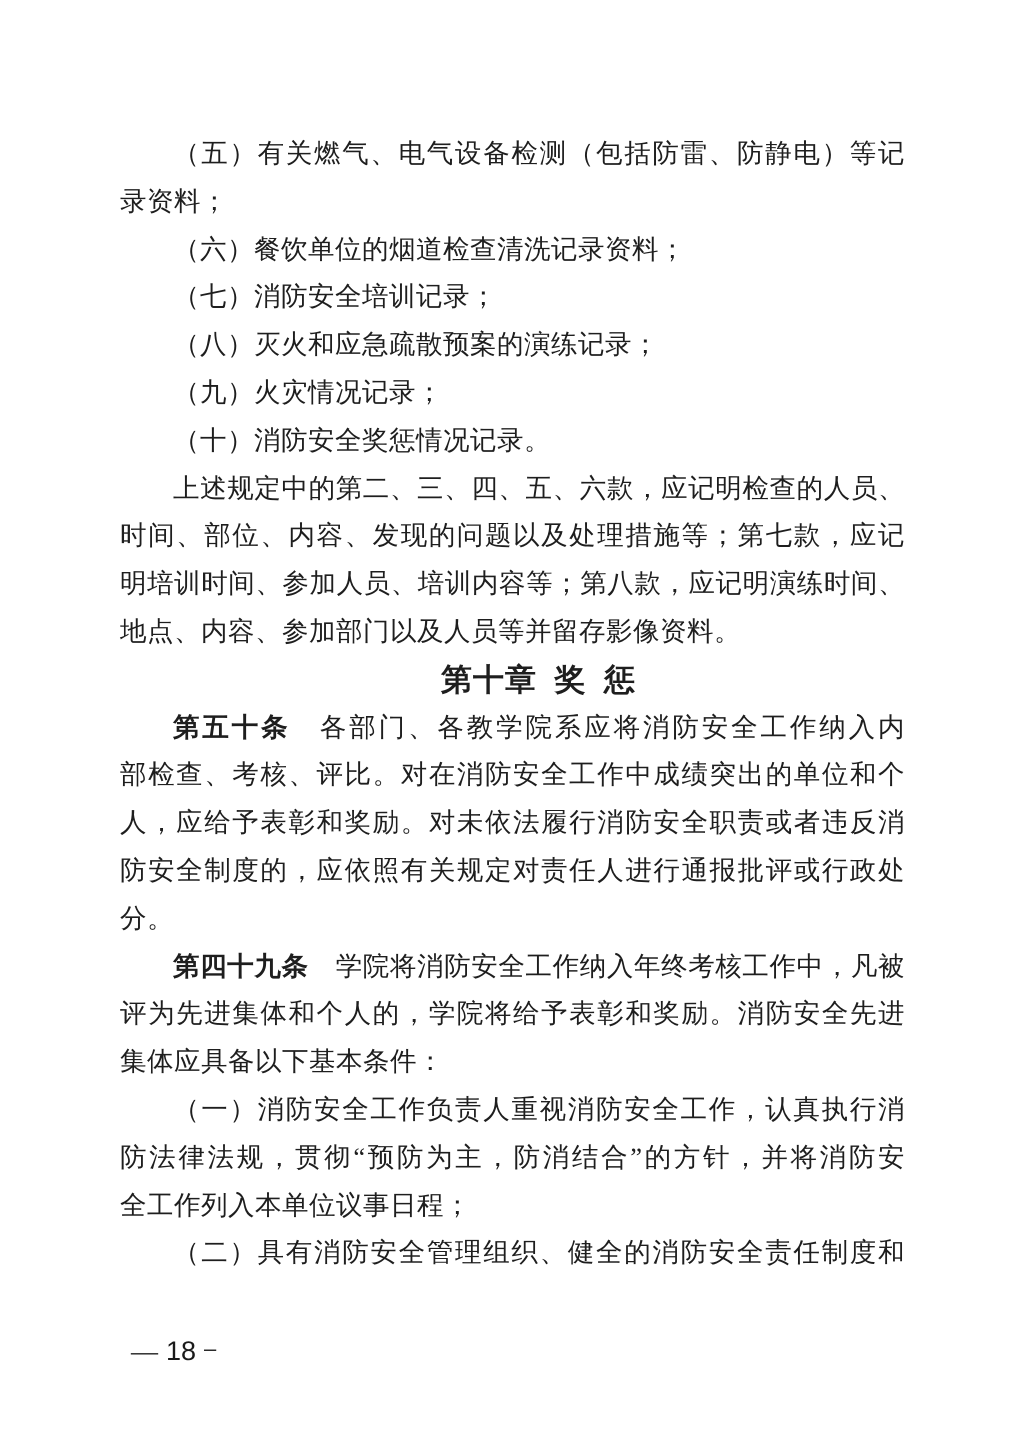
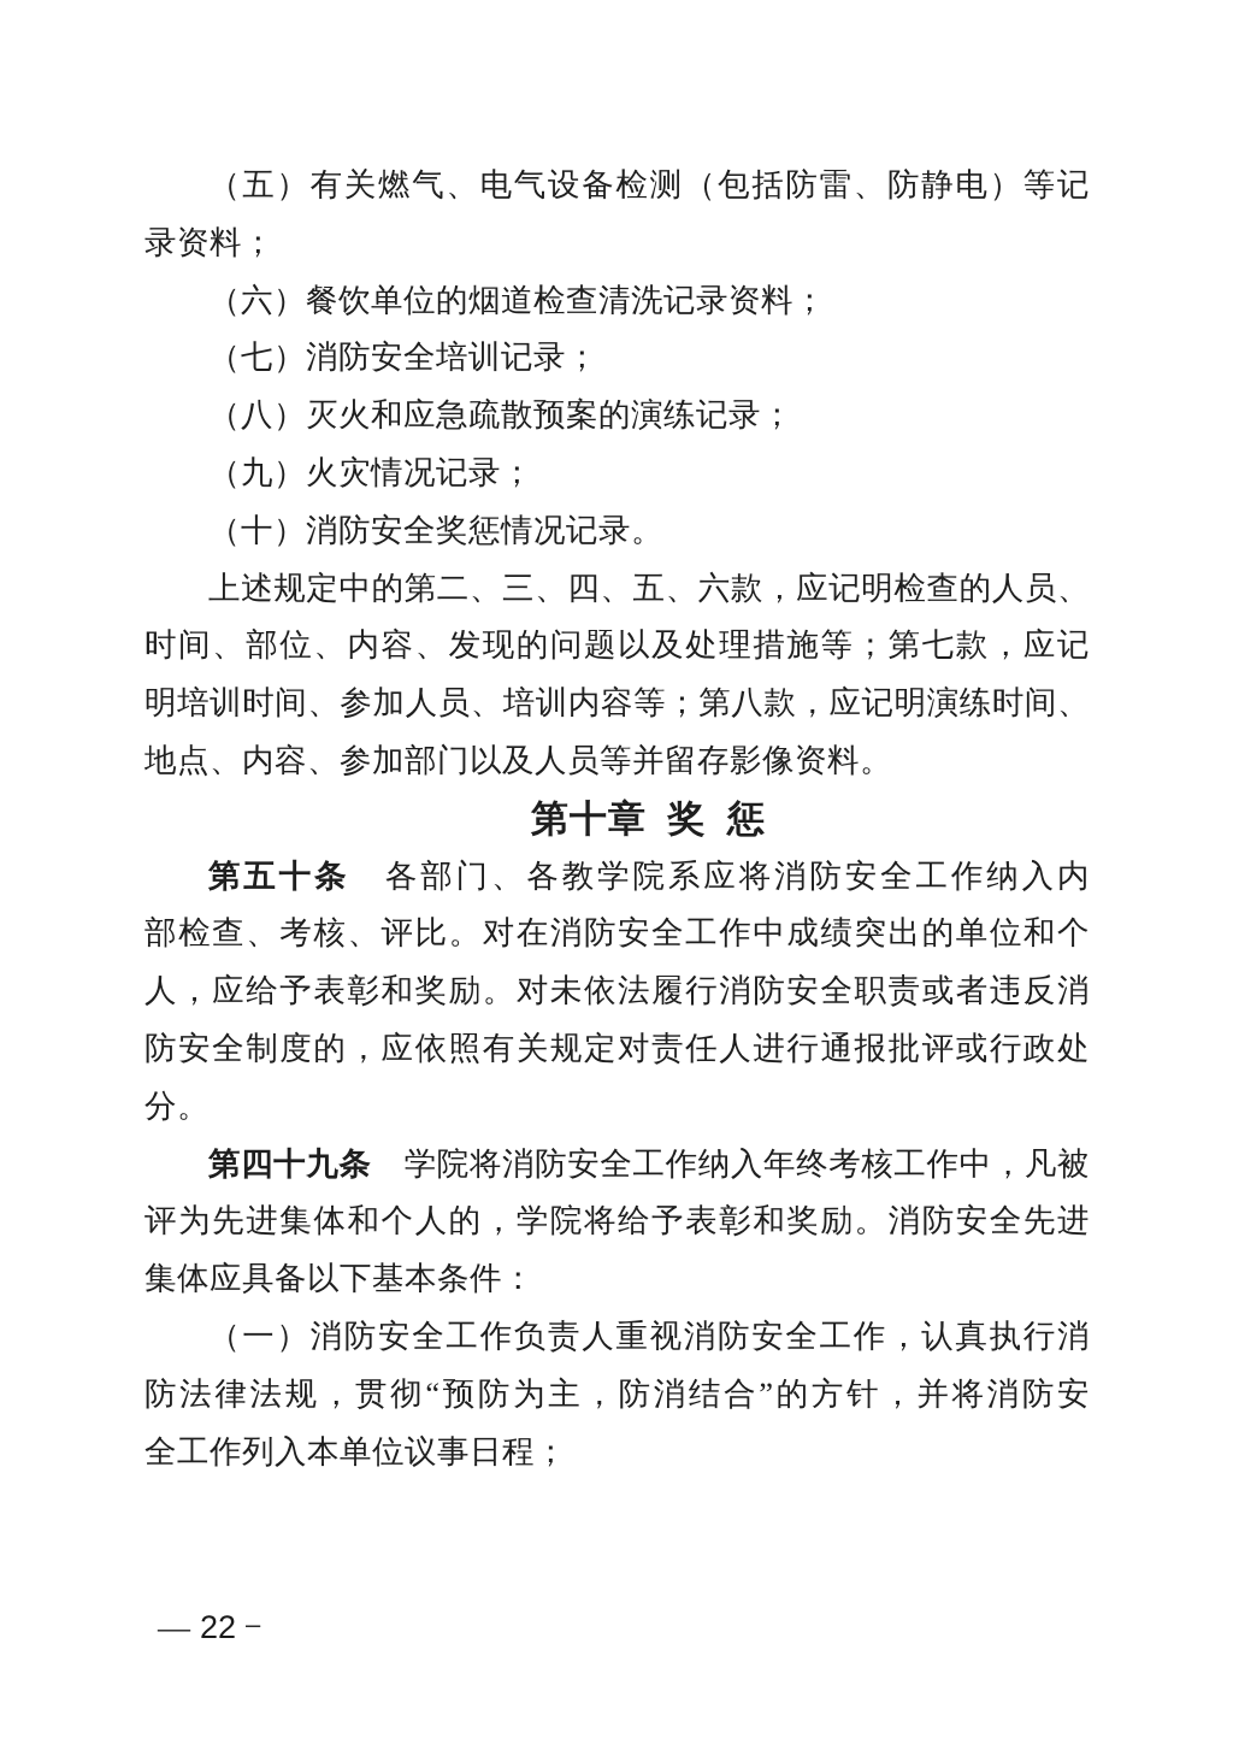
  （五）有关燃气、电气设备检测（包括防雷、防静电）等记
  录资料；
  （六）餐饮单位的烟道检查清洗记录资料；
  （七）消防安全培训记录；
  （八）灭火和应急疏散预案的演练记录；
  （九）火灾情况记录；
  （十）消防安全奖惩情况记录。
  上述规定中的第二、三、四、五、六款，应记明检查的人员、
  时间、部位、内容、发现的问题以及处理措施等；第七款，应记
  明培训时间、参加人员、培训内容等；第八款，应记明演练时间、
  地点、内容、参加部门以及人员等并留存影像资料。
  第十章 奖 惩
  第五十条 各部门、各教学院系应将消防安全工作纳入内
  部检查、考核、评比。对在消防安全工作中成绩突出的单位和个
  人，应给予表彰和奖励。对未依法履行消防安全职责或者违反消
  防安全制度的，应依照有关规定对责任人进行通报批评或行政处
  分。
  第四十九条 学院将消防安全工作纳入年终考核工作中，凡被
  评为先进集体和个人的，学院将给予表彰和奖励。消防安全先进
  集体应具备以下基本条件：
  （一）消防安全工作负责人重视消防安全工作，认真执行消
  防法律法规，贯彻“预防为主，防消结合”的方针，并将消防安
  全工作列入本单位议事日程；
- （二）具有消防安全管理组织、健全的消防安全责任制度和
- — 18 –
+ — 22 –
